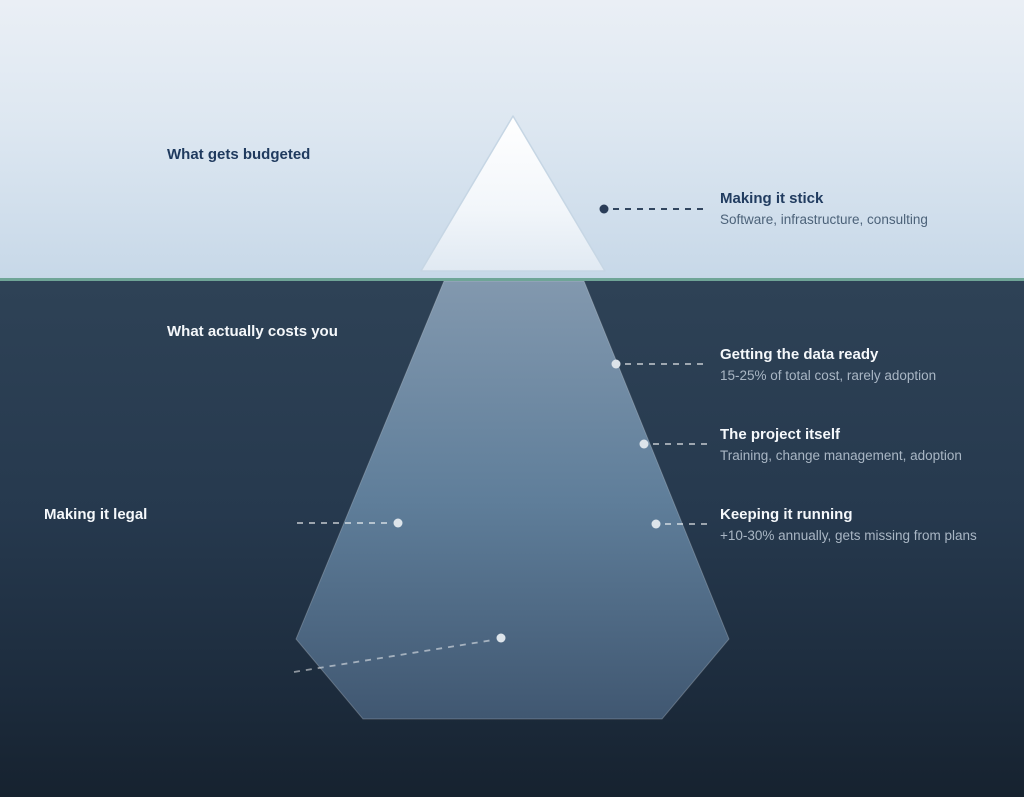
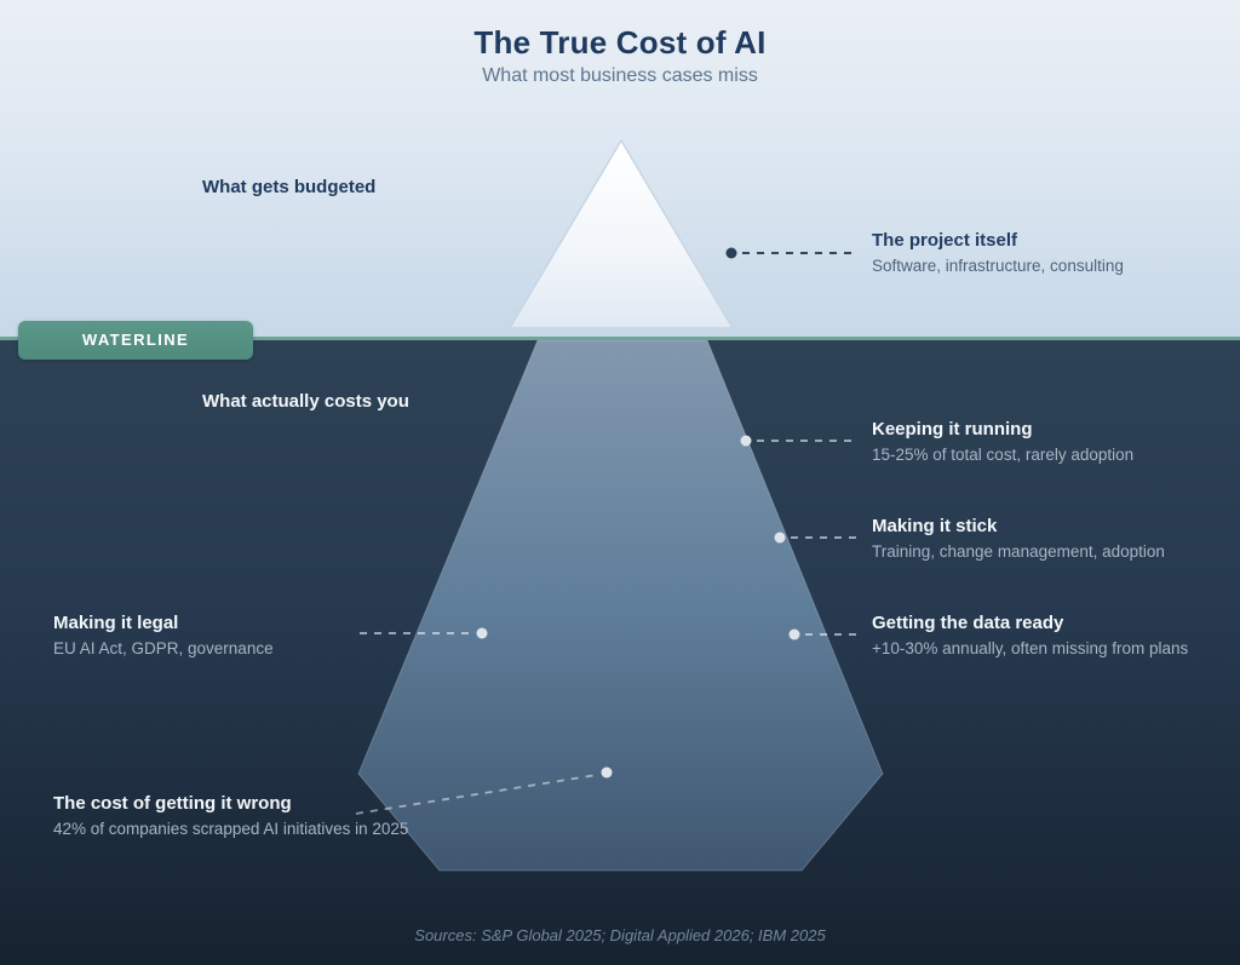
+ The True Cost of AI
+ What most business cases miss
  What gets budgeted
  What actually costs you
+ WATERLINE
- Making it stick
+ The project itself
  Software, infrastructure, consulting
- Getting the data ready
+ Keeping it running
  15-25% of total cost, rarely adoption
- The project itself
+ Making it stick
  Training, change management, adoption
- Keeping it running
+ Getting the data ready
- +10-30% annually, gets missing from plans
+ +10-30% annually, often missing from plans
  Making it legal
+ EU AI Act, GDPR, governance
+ The cost of getting it wrong
+ 42% of companies scrapped AI initiatives in 2025
+ Sources: S&P Global 2025; Digital Applied 2026; IBM 2025
